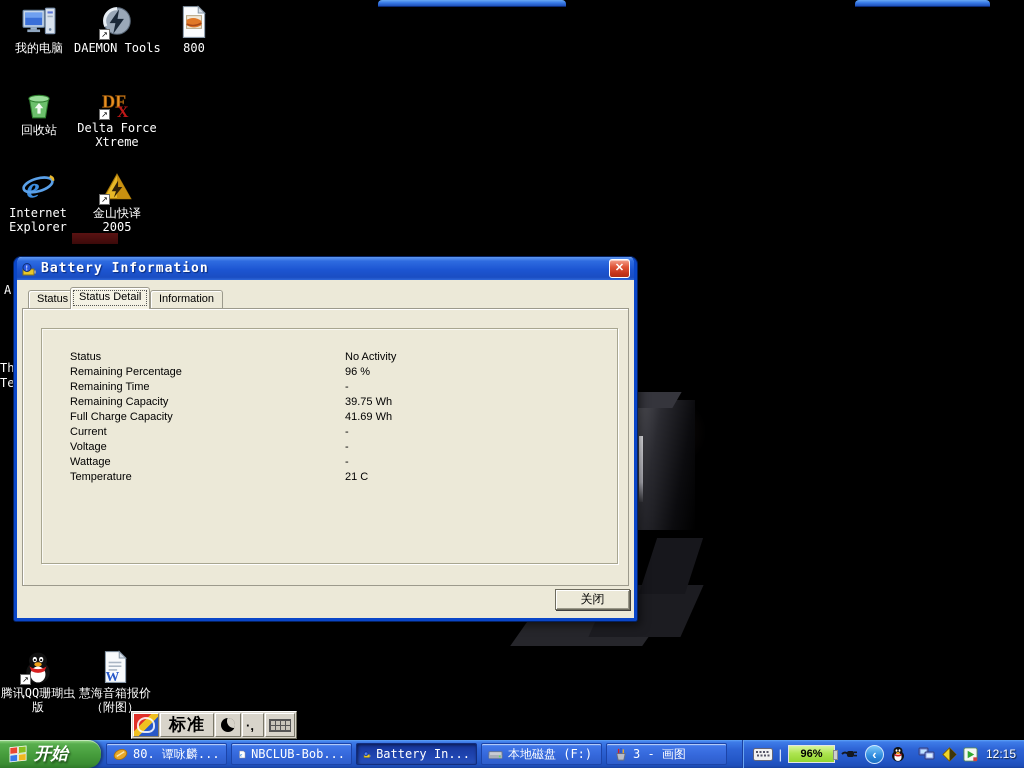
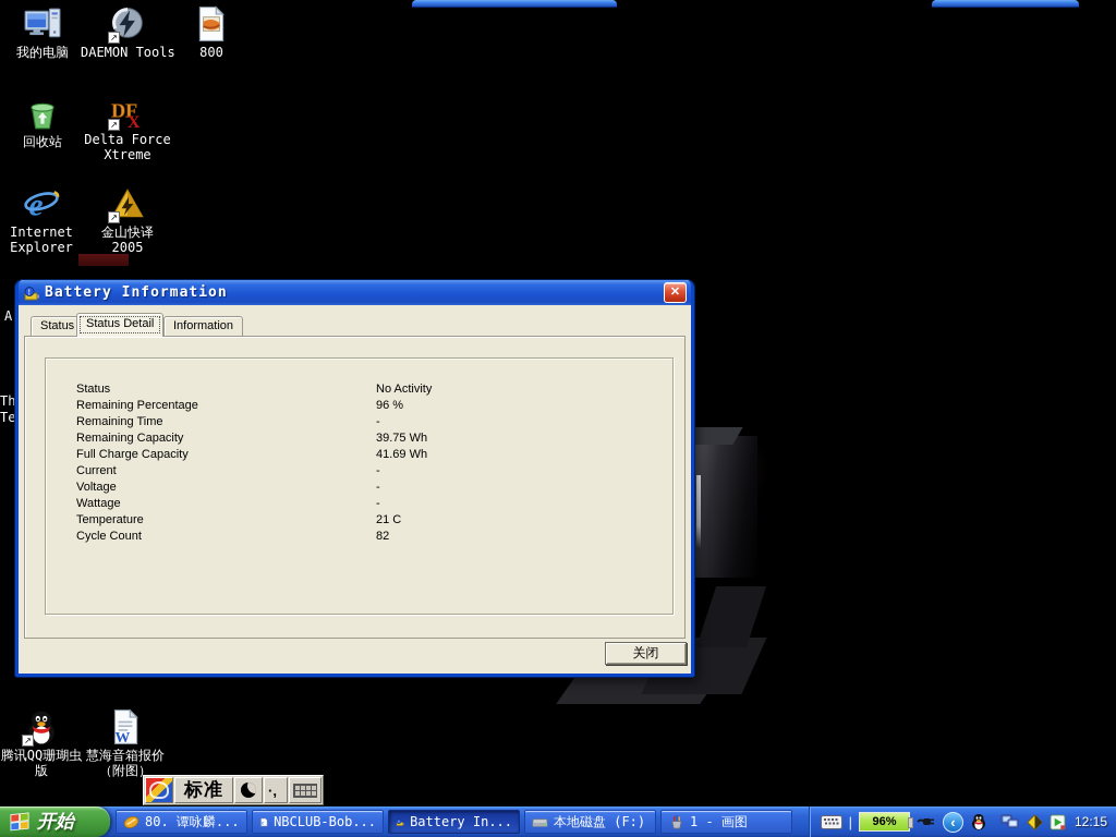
  A
  Th
  Te
  我的电脑
  ↗
  DAEMON Tools
  800
  回收站
  DF
  X
  ↗
  Delta Force
  Xtreme
  e
  Internet
  Explorer
  ↗
  金山快译
  2005
  ↗
  腾讯QQ珊瑚虫
  版
  W
  慧海音箱报价
  （附图）
  !
  Battery Information
  ✕
  Status
  Status Detail
  Information
  Status
  No Activity
  Remaining Percentage
  96 %
  Remaining Time
  -
  Remaining Capacity
  39.75 Wh
  Full Charge Capacity
  41.69 Wh
  Current
  -
  Voltage
  -
  Wattage
  -
  Temperature
  21 C
+ Cycle Count
+ 82
  关闭
  标准
  ·,
  开始
  80. 谭咏麟...
  NBCLUB-Bob...
  Battery In...
  本地磁盘 (F:)
- 3 - 画图
+ 1 - 画图
  |
  96%
  ‹
  12:15
